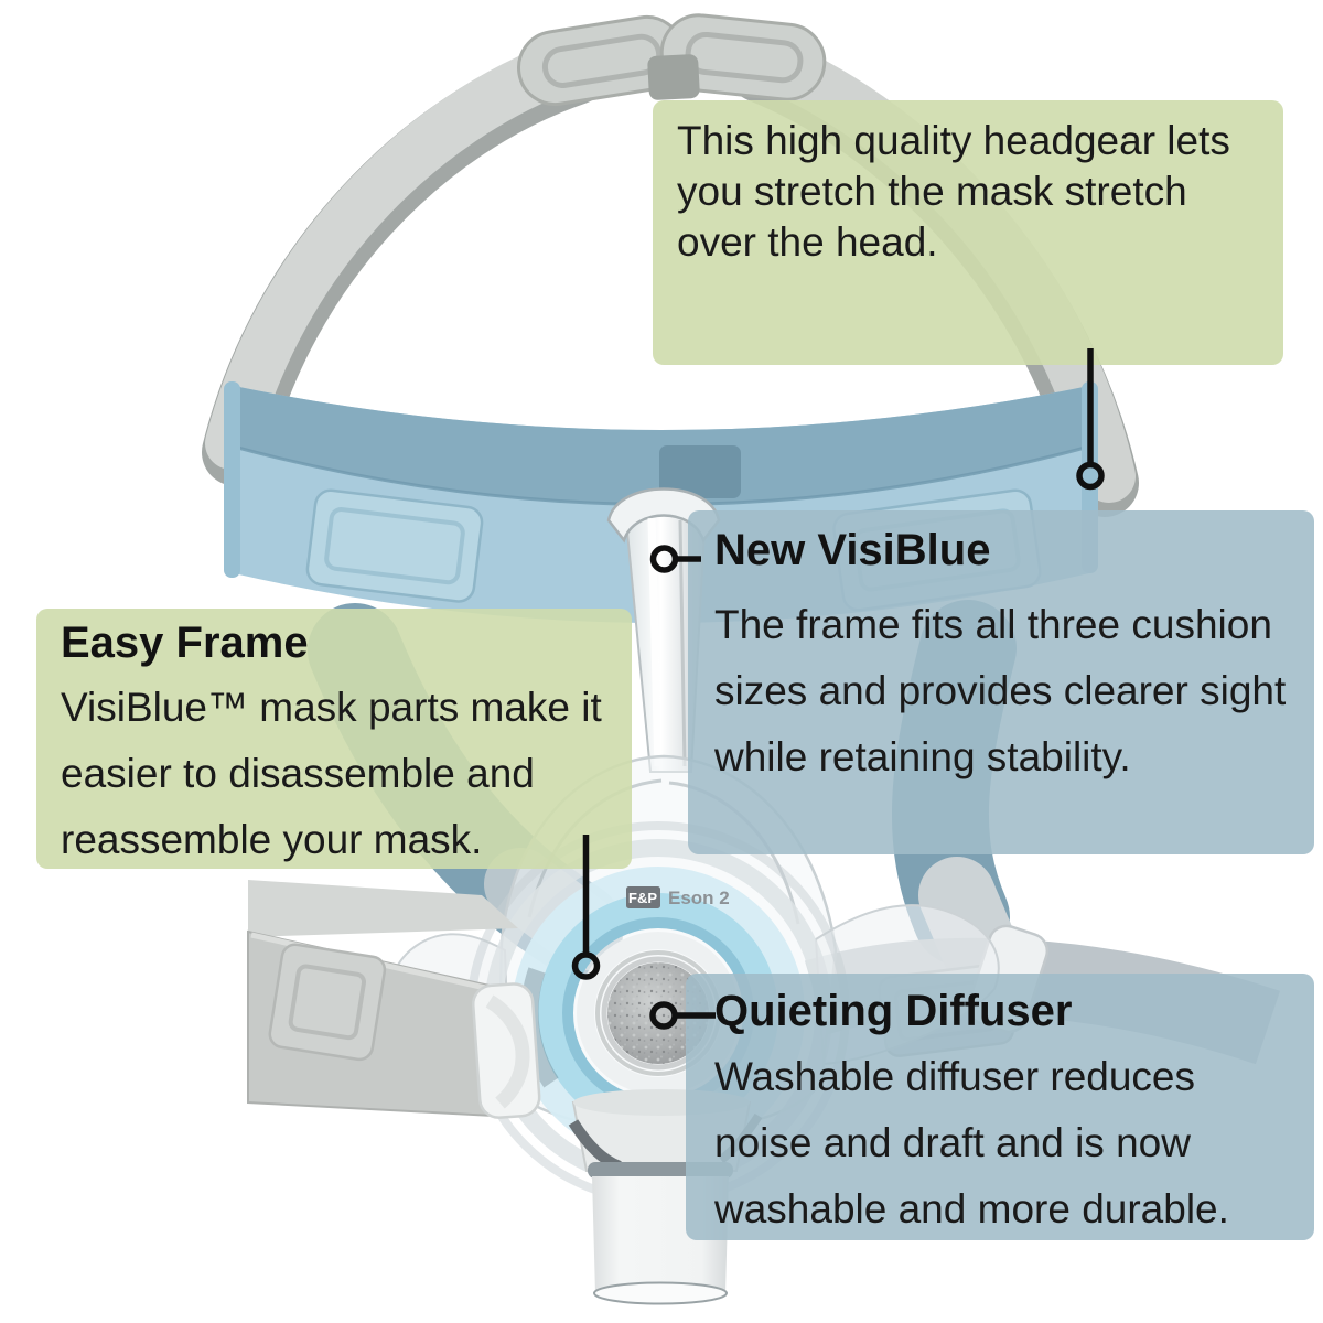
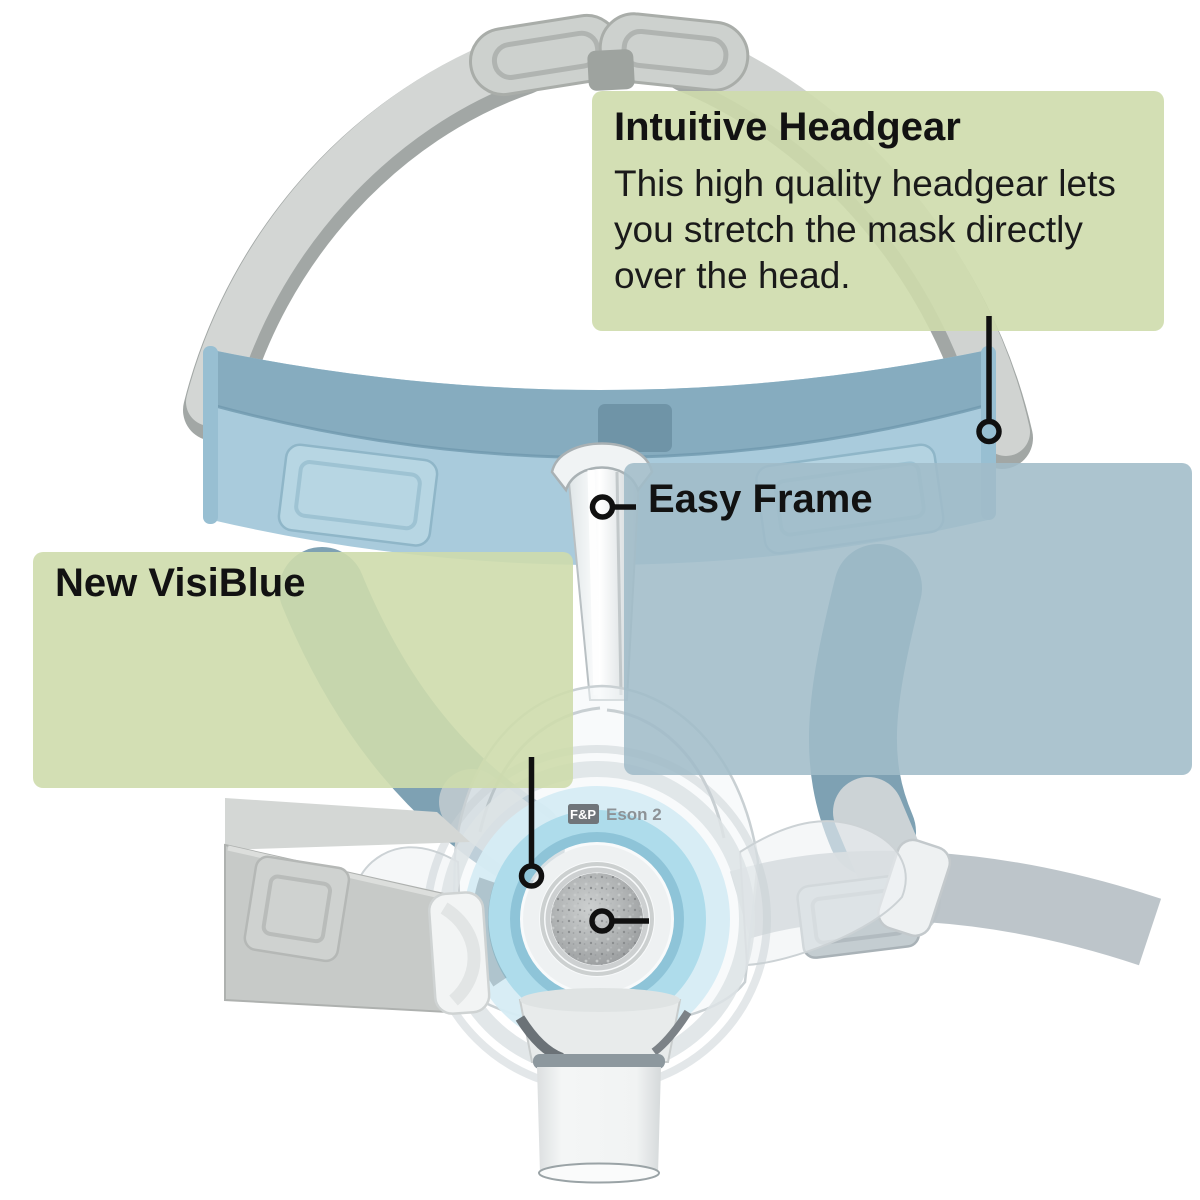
  F&P
  Eson 2
+ Intuitive Headgear
- This high quality headgear lets you stretch the mask stretch over the head.
+ This high quality headgear lets you stretch the mask directly over the head.
- New VisiBlue
+ Easy Frame
- The frame fits all three cushion sizes and provides clearer sight while retaining stability.
- Easy Frame
+ New VisiBlue
- VisiBlue™ mask parts make it easier to disassemble and reassemble your mask.
- Quieting Diffuser
- Washable diffuser reduces noise and draft and is now washable and more durable.
